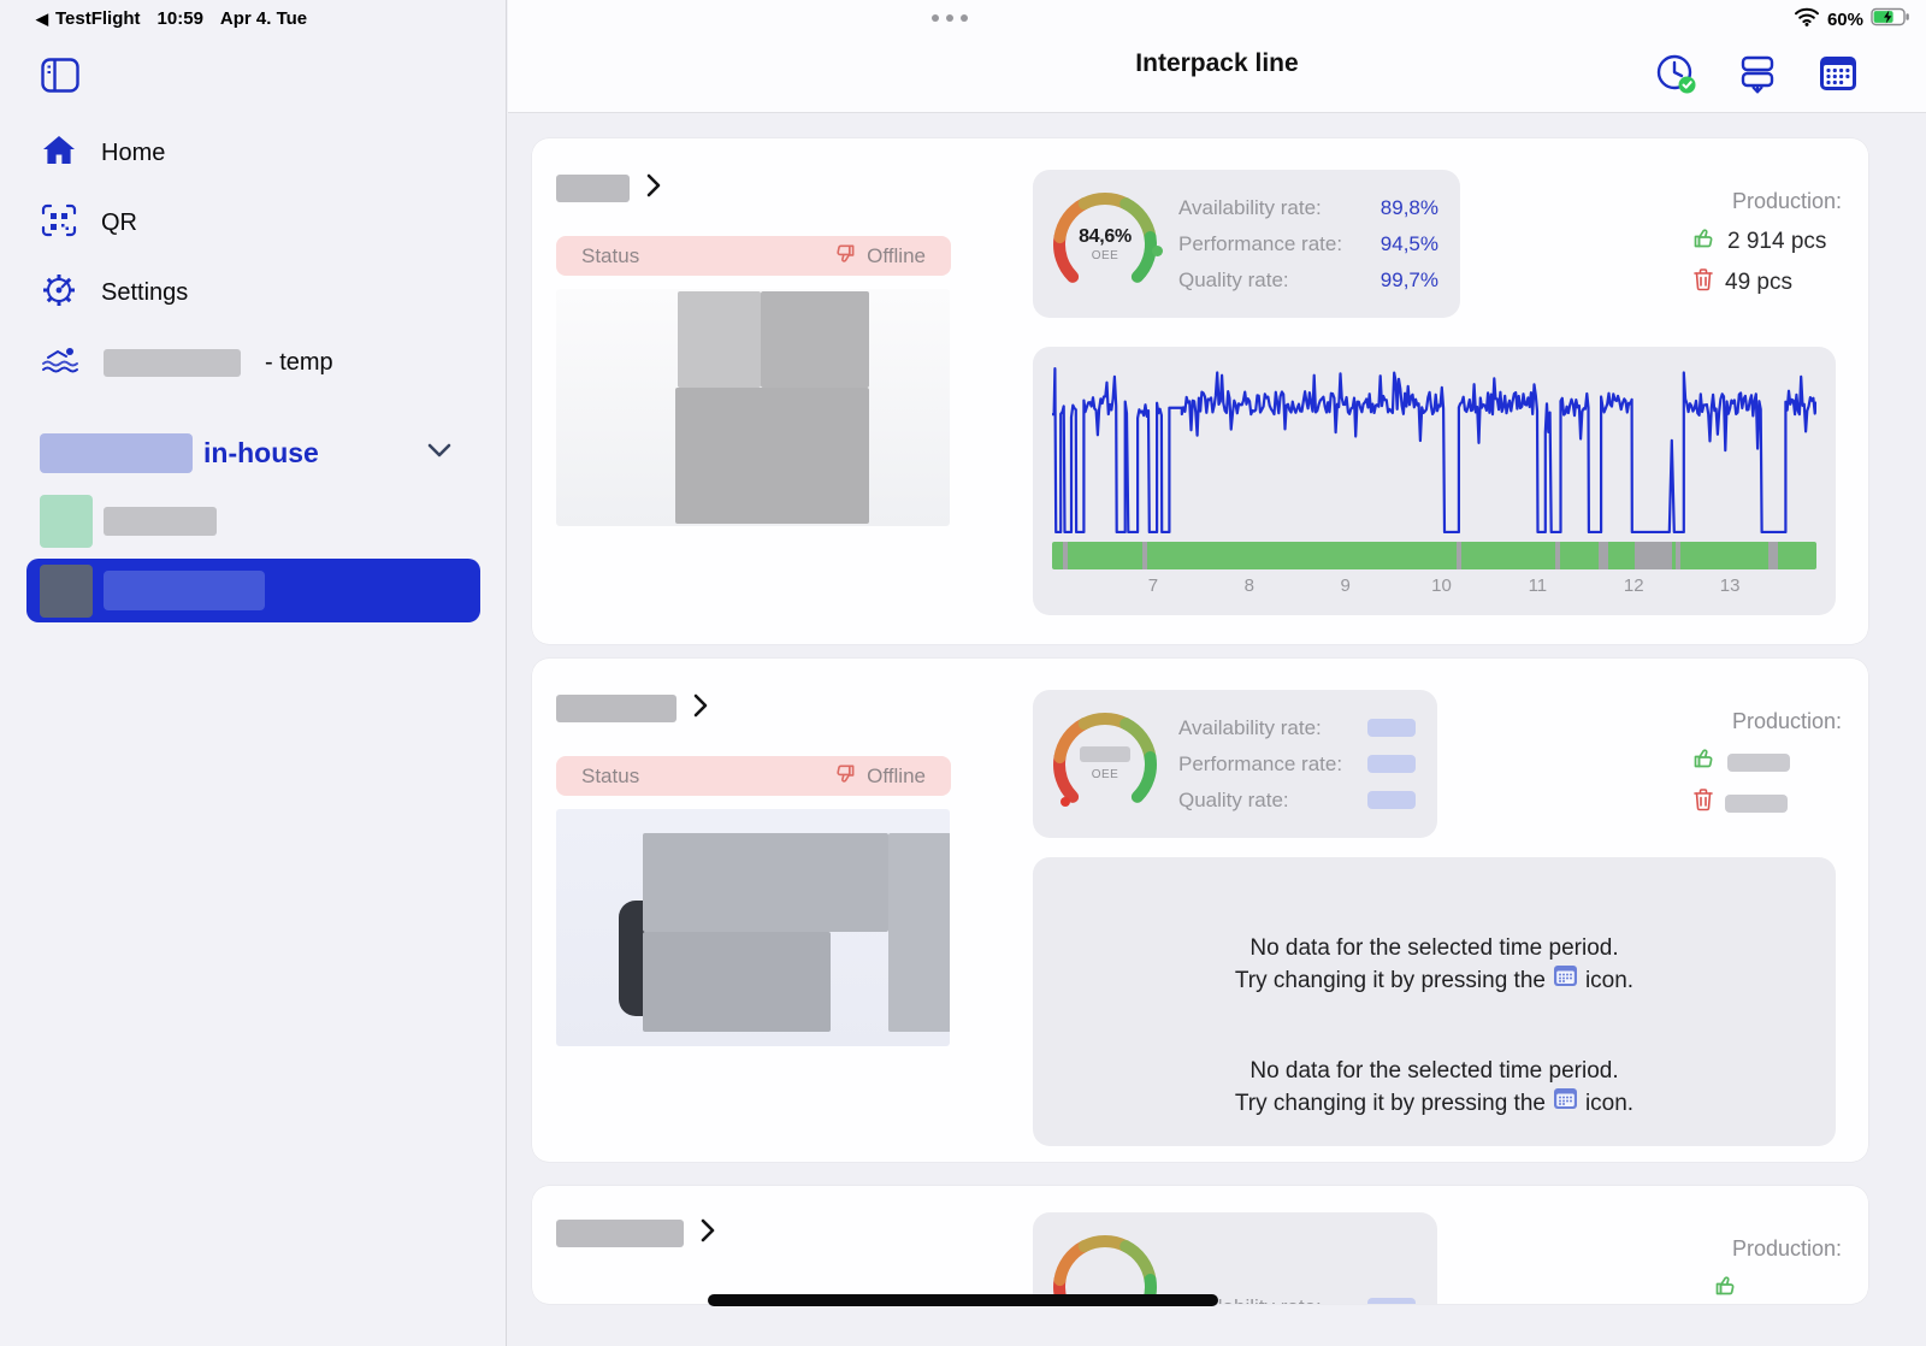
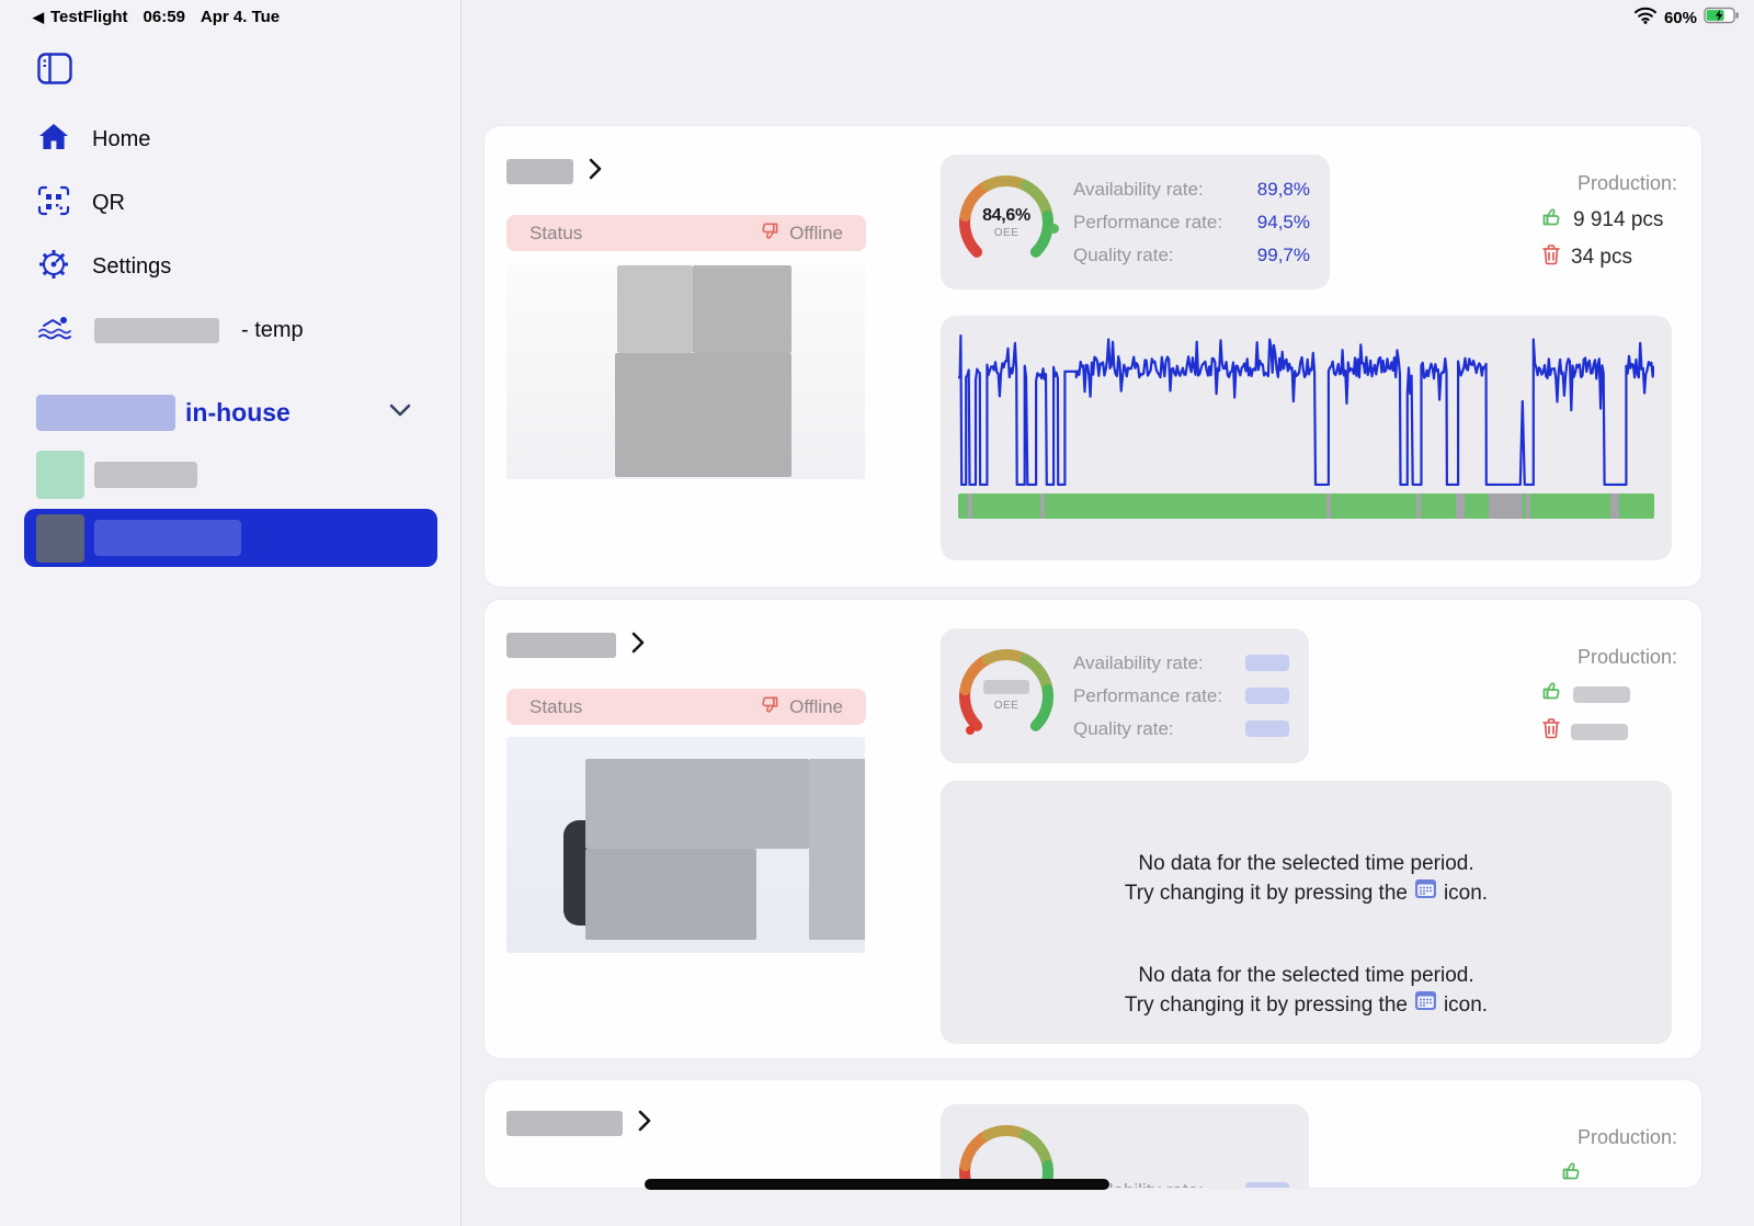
  ◀
  TestFlight
- 10:59
+ 06:59
  Apr 4. Tue
  Home
  QR
  Settings
  - temp
  in-house
- Interpack line
  Status
  Offline
  84,6%
  OEE
  Availability rate:
  89,8%
  Performance rate:
  94,5%
  Quality rate:
  99,7%
  Production:
- 2 914 pcs
+ 9 914 pcs
- 49 pcs
+ 34 pcs
- 7
- 8
- 9
- 10
- 11
- 12
- 13
  Status
  Offline
  OEE
  Availability rate:
  Performance rate:
  Quality rate:
  Production:
  No data for the selected time period.
  Try changing it by pressing the
  icon.
  No data for the selected time period.
  Try changing it by pressing the
  icon.
  Production:
  60%
